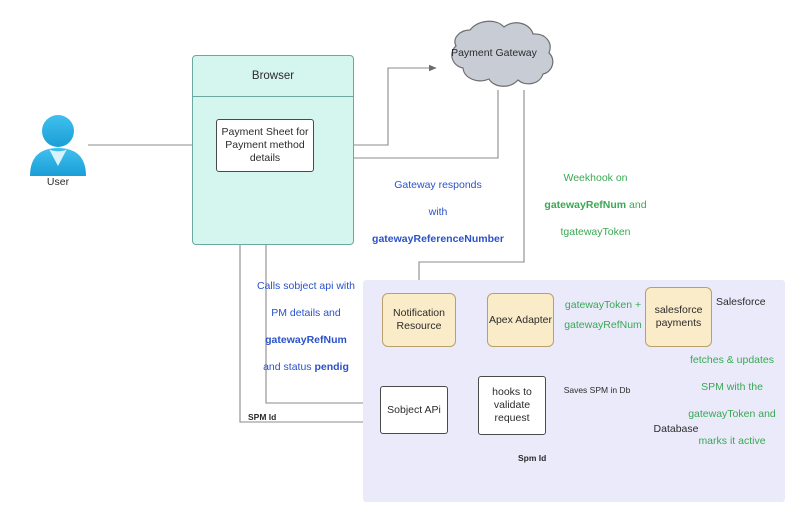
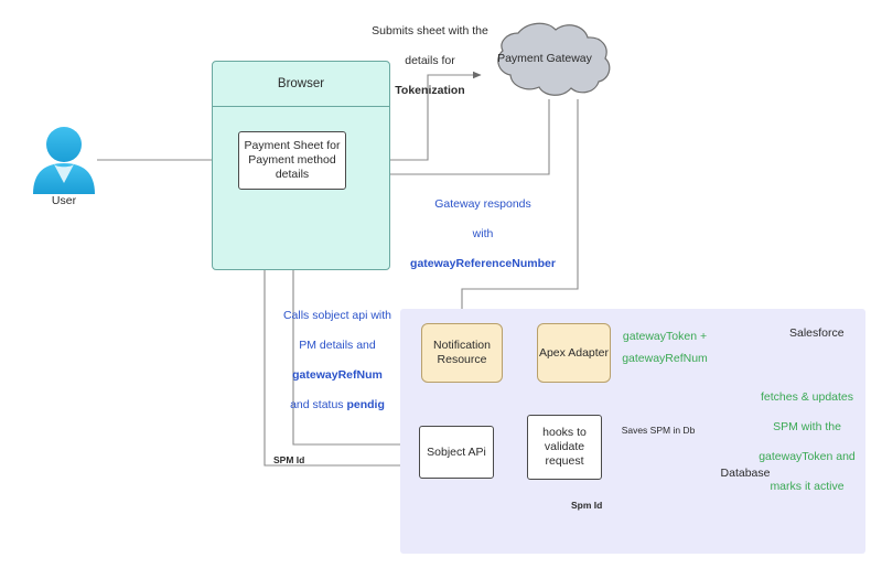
  Browser
  Payment Sheet for Payment method details
  Salesforce
  Notification Resource
  Apex Adapter
- salesforce payments
  Sobject APi
  hooks to validate request
  Database
  Payment Gateway
  User
+ Submits sheet with the
+ details for
+ Tokenization
  Gateway responds
  with
  gatewayReferenceNumber
- Weekhook on
- gatewayRefNum and
- tgatewayToken
  Calls sobject api with
  PM details and
  gatewayRefNum
  and status pendig
  gatewayToken +
  gatewayRefNum
  fetches & updates
  SPM with the
  gatewayToken and
  marks it active
  Saves SPM in Db
  SPM Id
  Spm Id
